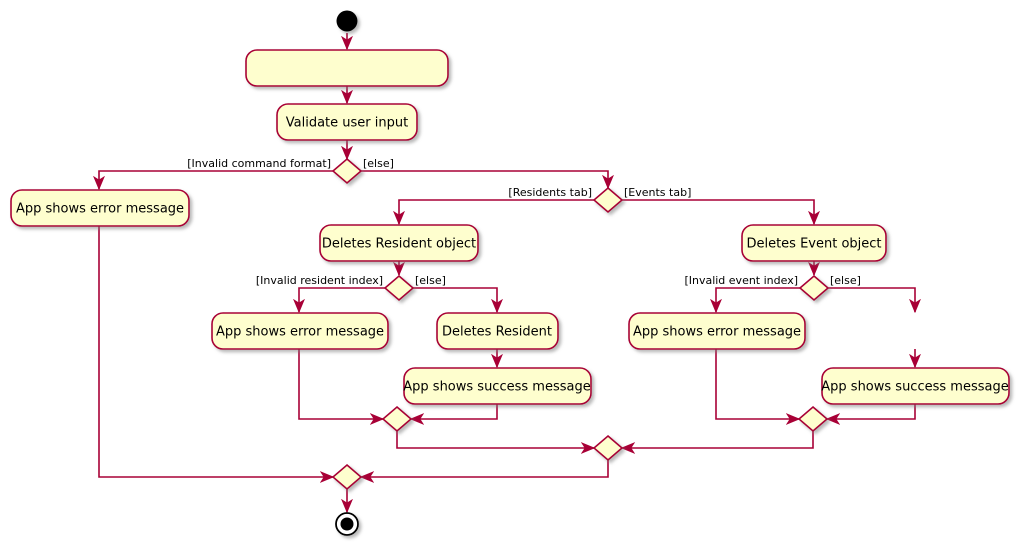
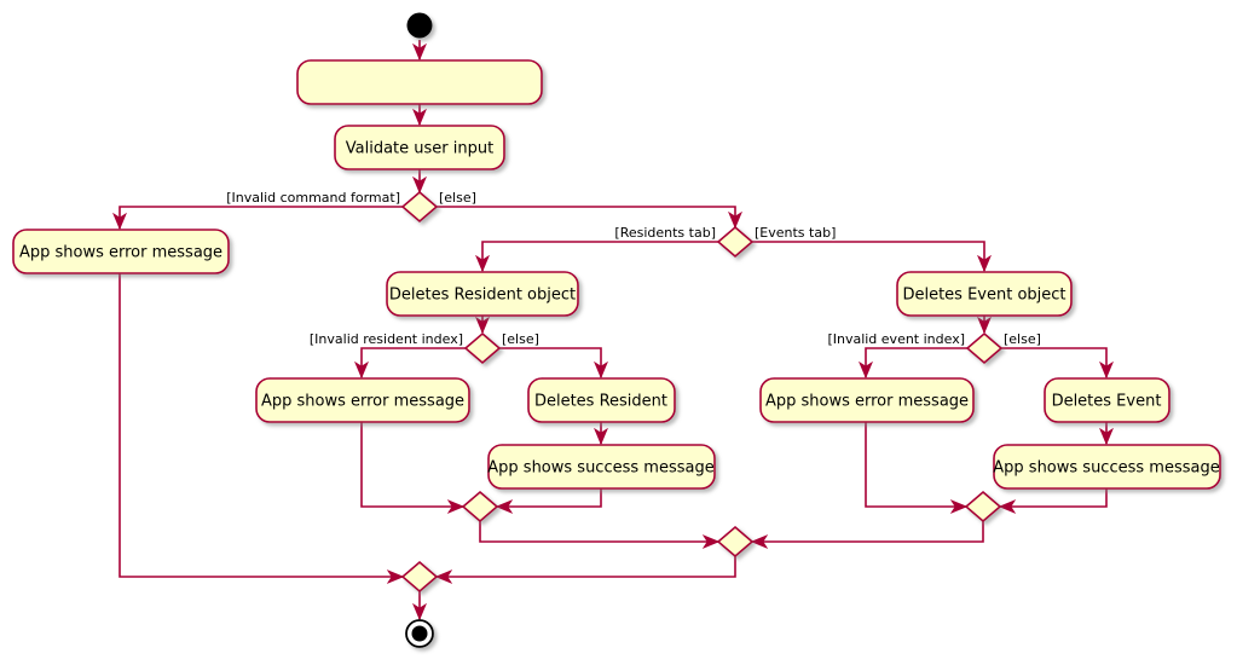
  Validate user input
  [Invalid command format]
  [else]
  App shows error message
  [Residents tab]
  [Events tab]
  Deletes Resident object
  Deletes Event object
  [Invalid resident index]
  [else]
  [Invalid event index]
  [else]
  App shows error message
  Deletes Resident
  App shows error message
+ Deletes Event
  App shows success message
  App shows success message
